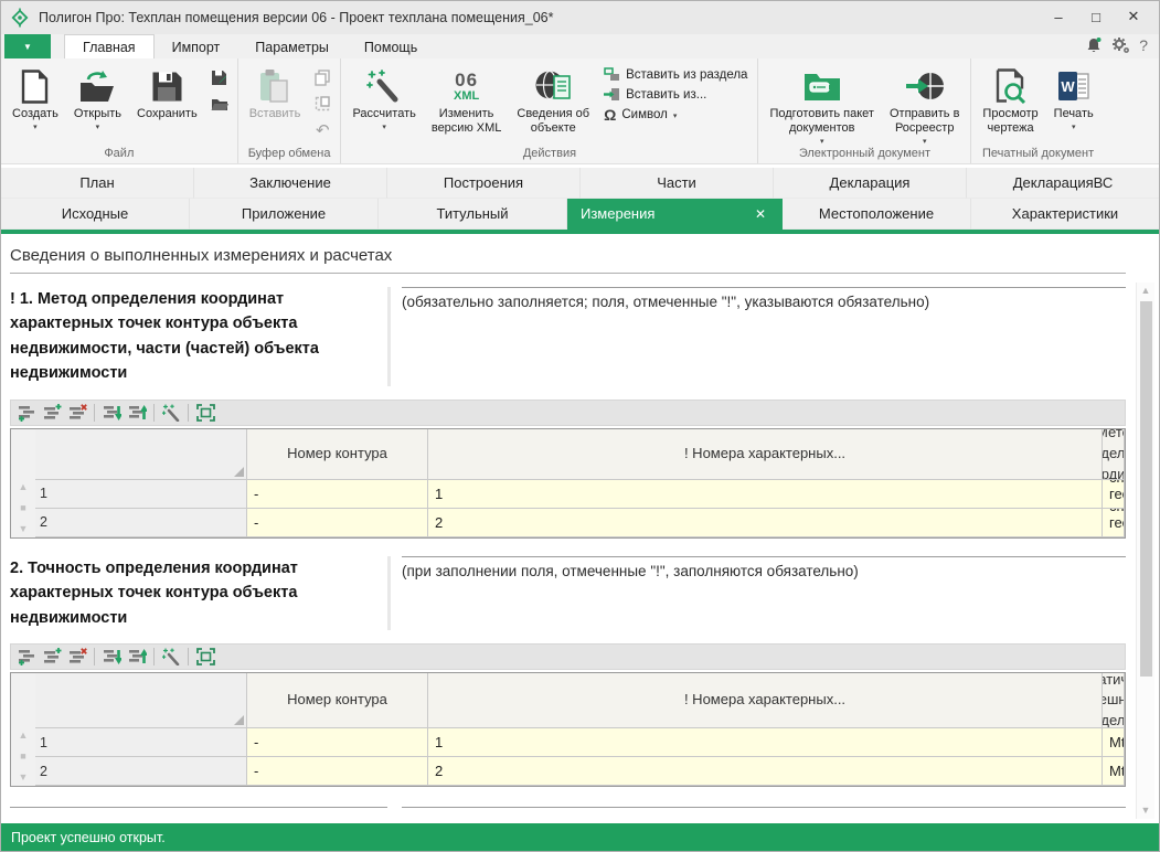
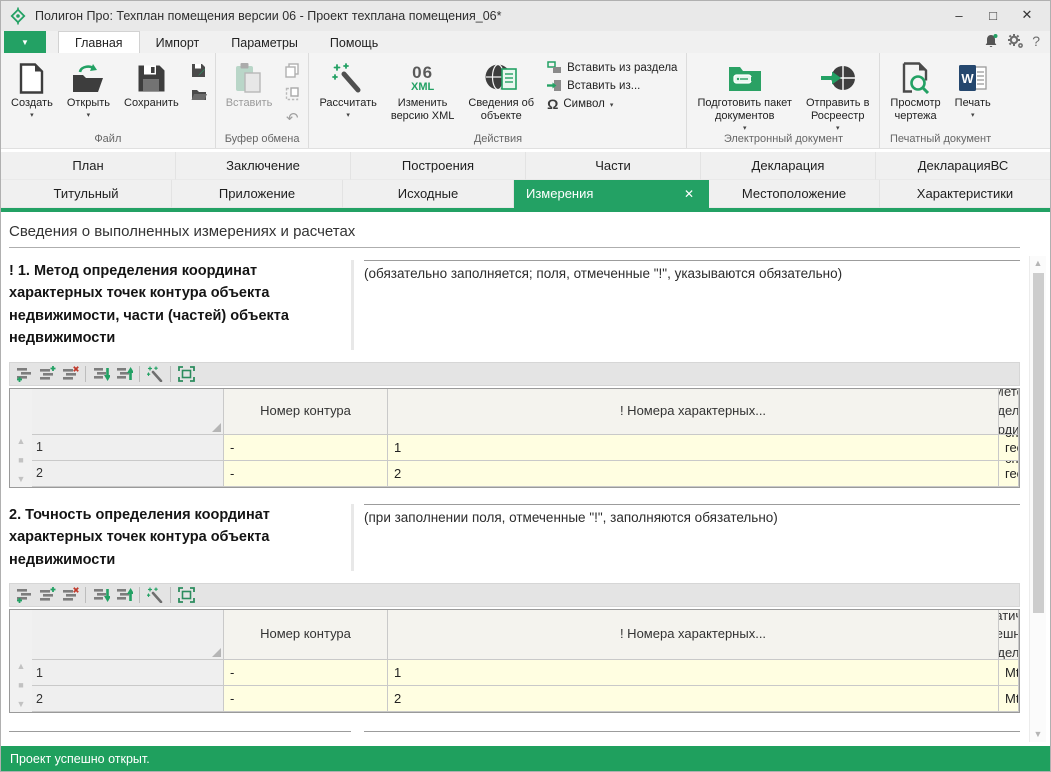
  Полигон Про: Техплан помещения версии 06 - Проект техплана помещения_06*
  –
  □
  ✕
  ?
  ▼
  Главная
  Импорт
  Параметры
  Помощь
  Создать
  Открыть
  Сохранить
  Файл
  Вставить
  ↶
  Буфер обмена
  Рассчитать
  06
  XML
  Изменить
  версию XML
  Сведения об
  объекте
  Вставить из раздела
  Вставить из...
  Ω
  Символ
  Действия
  Подготовить пакет
  документов
  Отправить в
  Росреестр
  Электронный документ
  Просмотр
  чертежа
  W
  Печать
  Печатный документ
  План
  Заключение
  Построения
  Части
  Декларация
  ДекларацияВС
- Исходные
+ Титульный
  Приложение
- Титульный
+ Исходные
  Измерения
  ✕
  Местоположение
  Характеристики
  Сведения о выполненных измерениях и расчетах
  ! 1. Метод определения координат характерных точек контура объекта недвижимости, части (частей) объекта недвижимости
  (обязательно заполняется; поля, отмеченные "!", указываются обязательно)
  Номер контура
  ! Номера характерных...
  ▲
  ■
  ▼
  1
  -
  1
  2
  -
  2
  2. Точность определения координат характерных точек контура объекта недвижимости
  (при заполнении поля, отмеченные "!", заполняются обязательно)
  Номер контура
  ! Номера характерных...
  ▲
  ■
  ▼
  1
  -
  1
  2
  -
  2
  ▲
  ▼
  Проект успешно открыт.
